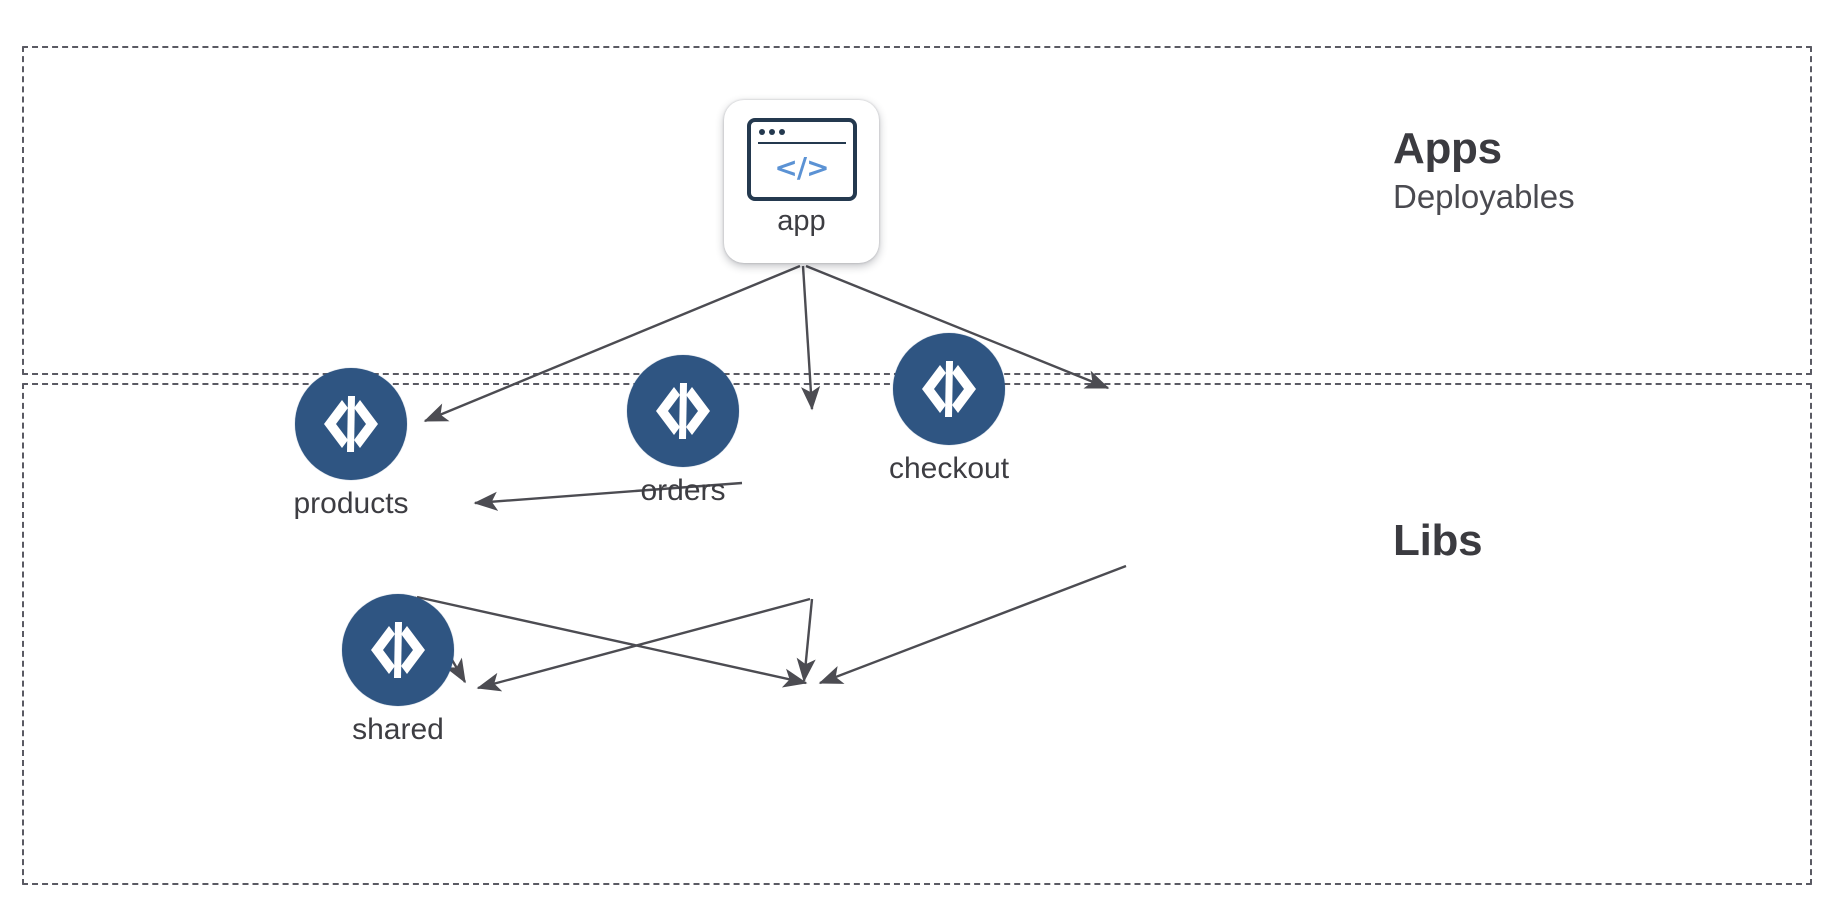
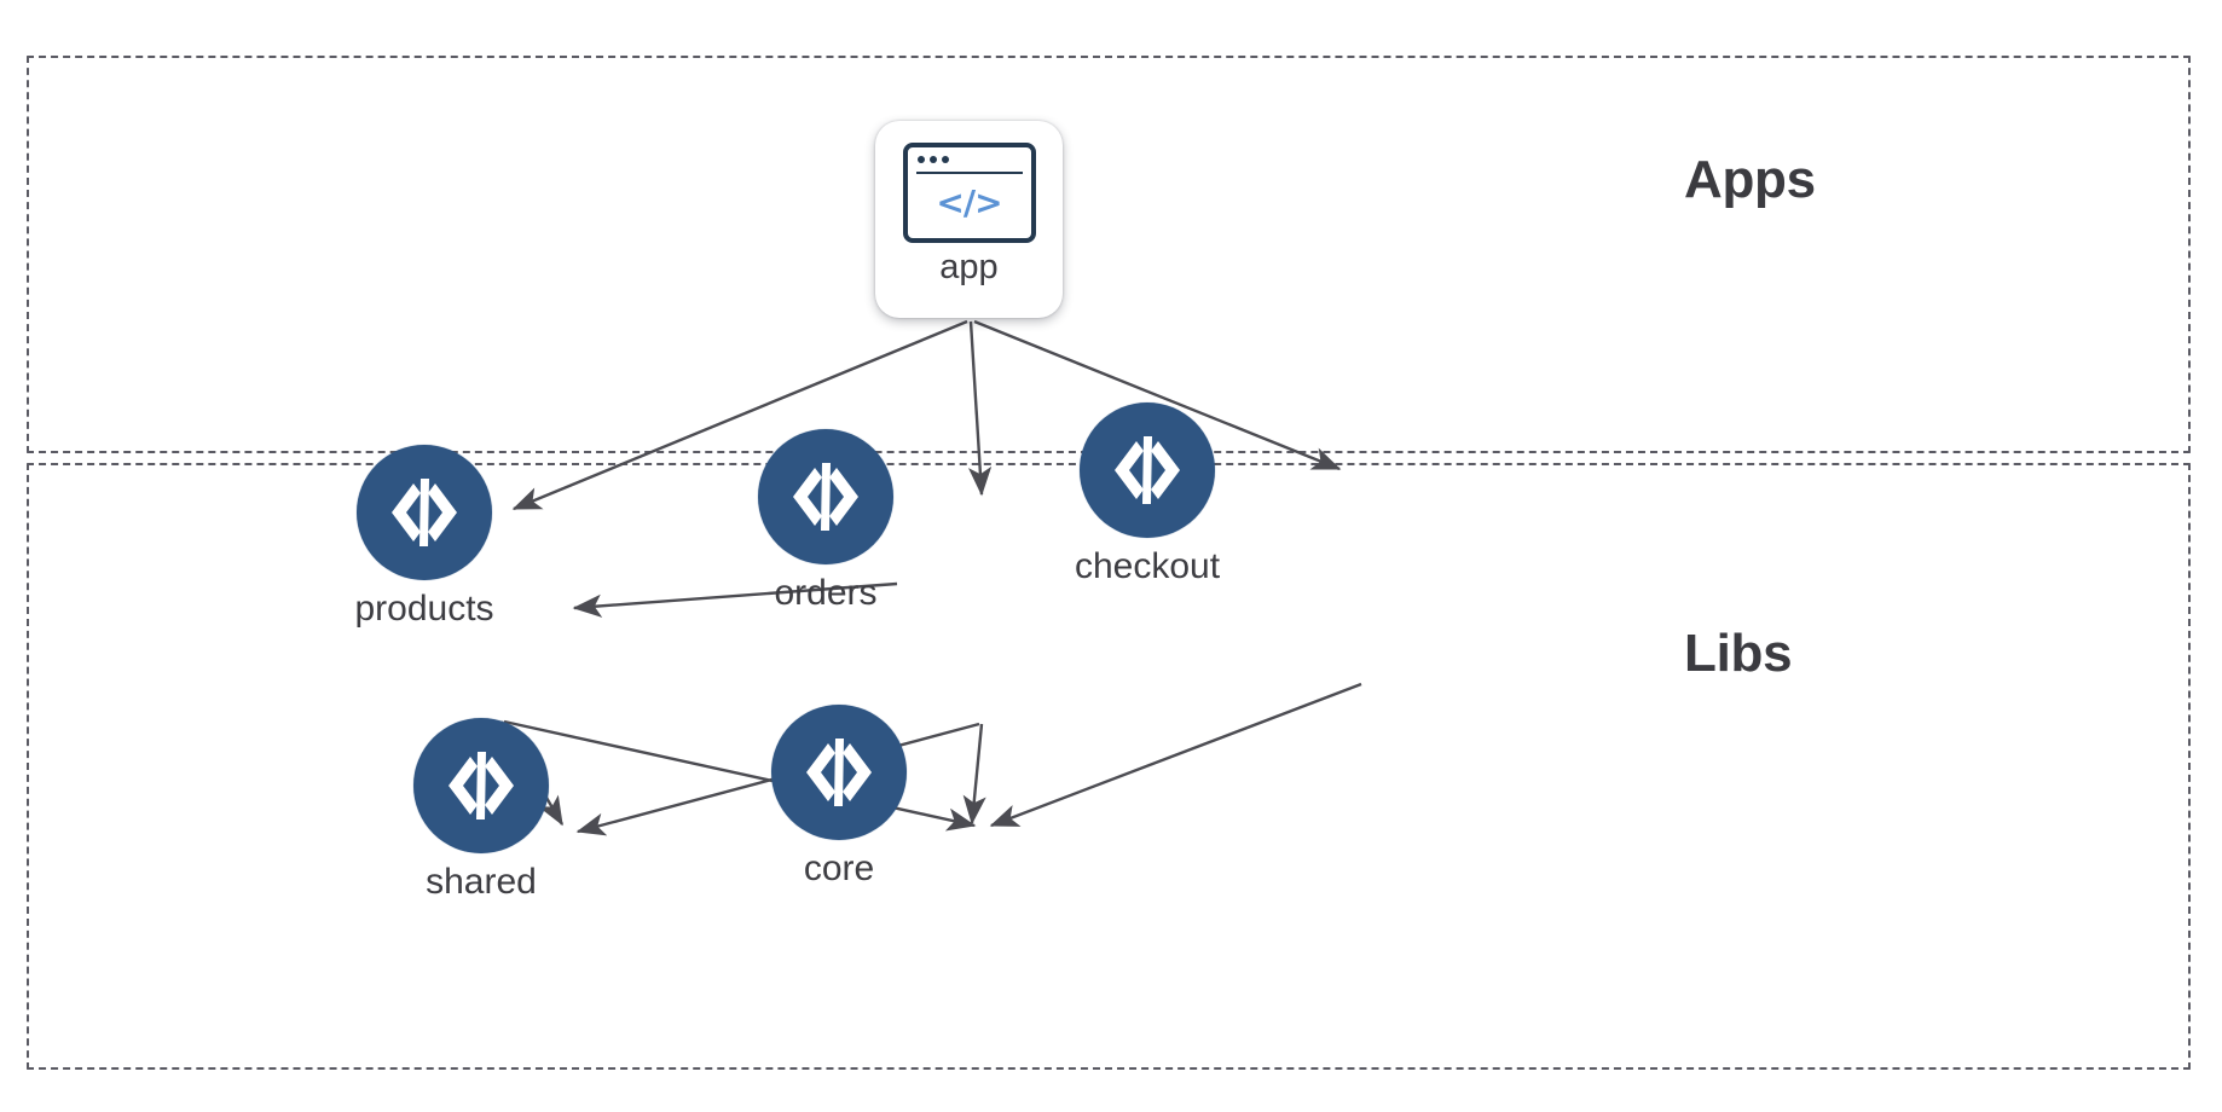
  </>
  app
  products
  orders
  checkout
  shared
+ core
  Apps
- Deployables
  Libs
